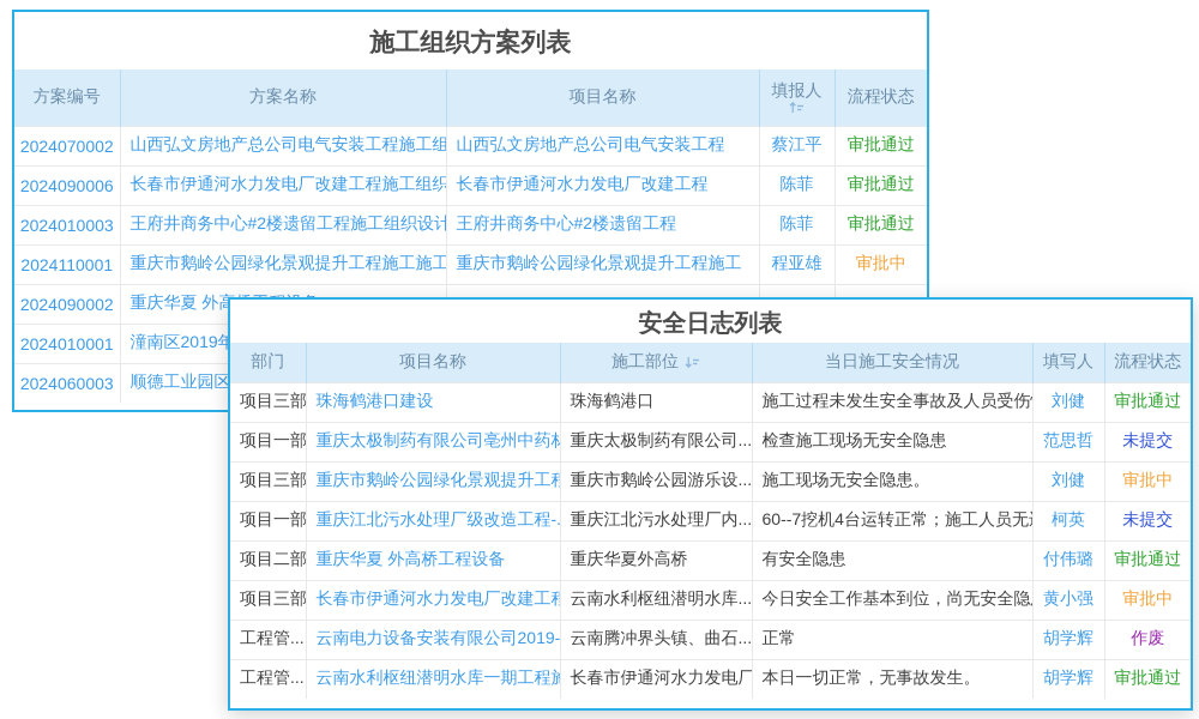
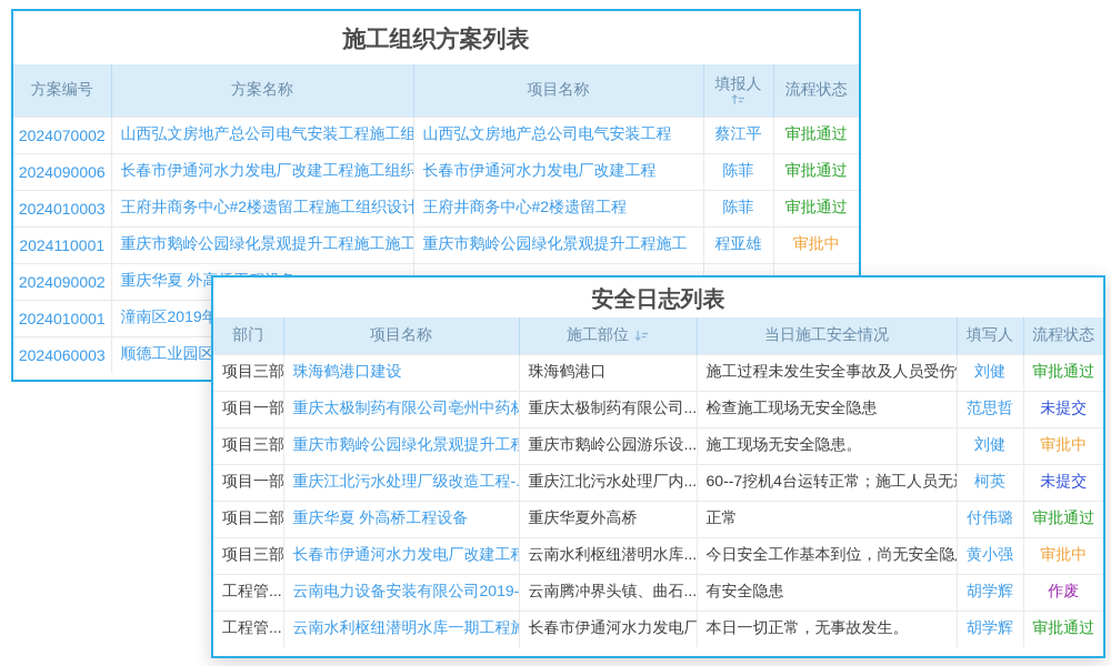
  施工组织方案列表
  方案编号	方案名称	项目名称	填报人	流程状态
  2024070002	山西弘文房地产总公司电气安装工程施工组	山西弘文房地产总公司电气安装工程	蔡江平	审批通过
  2024090006	长春市伊通河水力发电厂改建工程施工组织	长春市伊通河水力发电厂改建工程	陈菲	审批通过
  2024010003	王府井商务中心#2楼遗留工程施工组织设计	王府井商务中心#2楼遗留工程	陈菲	审批通过
  2024110001	重庆市鹅岭公园绿化景观提升工程施工施工	重庆市鹅岭公园绿化景观提升工程施工	程亚雄	审批中
  2024090002	重庆华夏 外
  2024010001	潼南区2019年
  2024060003	顺德工业园区
  安全日志列表
  部门	项目名称	施工部位	当日施工安全情况	填写人	流程状态
  项目三部	珠海鹤港口建设	珠海鹤港口	施工过程未发生安全事故及人员受伤	刘健	审批通过
  项目一部	重庆太极制药有限公司亳州中药	重庆太极制药有限公司...	检查施工现场无安全隐患	范思哲	未提交
  项目三部	重庆市鹅岭公园绿化景观提升工	重庆市鹅岭公园游乐设...	施工现场无安全隐患。	刘健	审批中
  项目一部	重庆江北污水处理厂级改造工程-.	重庆江北污水处理厂内...	60--7挖机4台运转正常；施工人员无	柯英	未提交
- 项目二部	重庆华夏 外高桥工程设备	重庆华夏外高桥	有安全隐患	付伟璐	审批通过
+ 项目二部	重庆华夏 外高桥工程设备	重庆华夏外高桥	正常	付伟璐	审批通过
  项目三部	长春市伊通河水力发电厂改建工	云南水利枢纽潜明水库...	今日安全工作基本到位，尚无安全隐	黄小强	审批中
- 工程管...	云南电力设备安装有限公司2019-	云南腾冲界头镇、曲石...	正常	胡学辉	作废
+ 工程管...	云南电力设备安装有限公司2019-	云南腾冲界头镇、曲石...	有安全隐患	胡学辉	作废
  工程管...	云南水利枢纽潜明水库一期工程	长春市伊通河水力发电厂	本日一切正常，无事故发生。	胡学辉	审批通过
